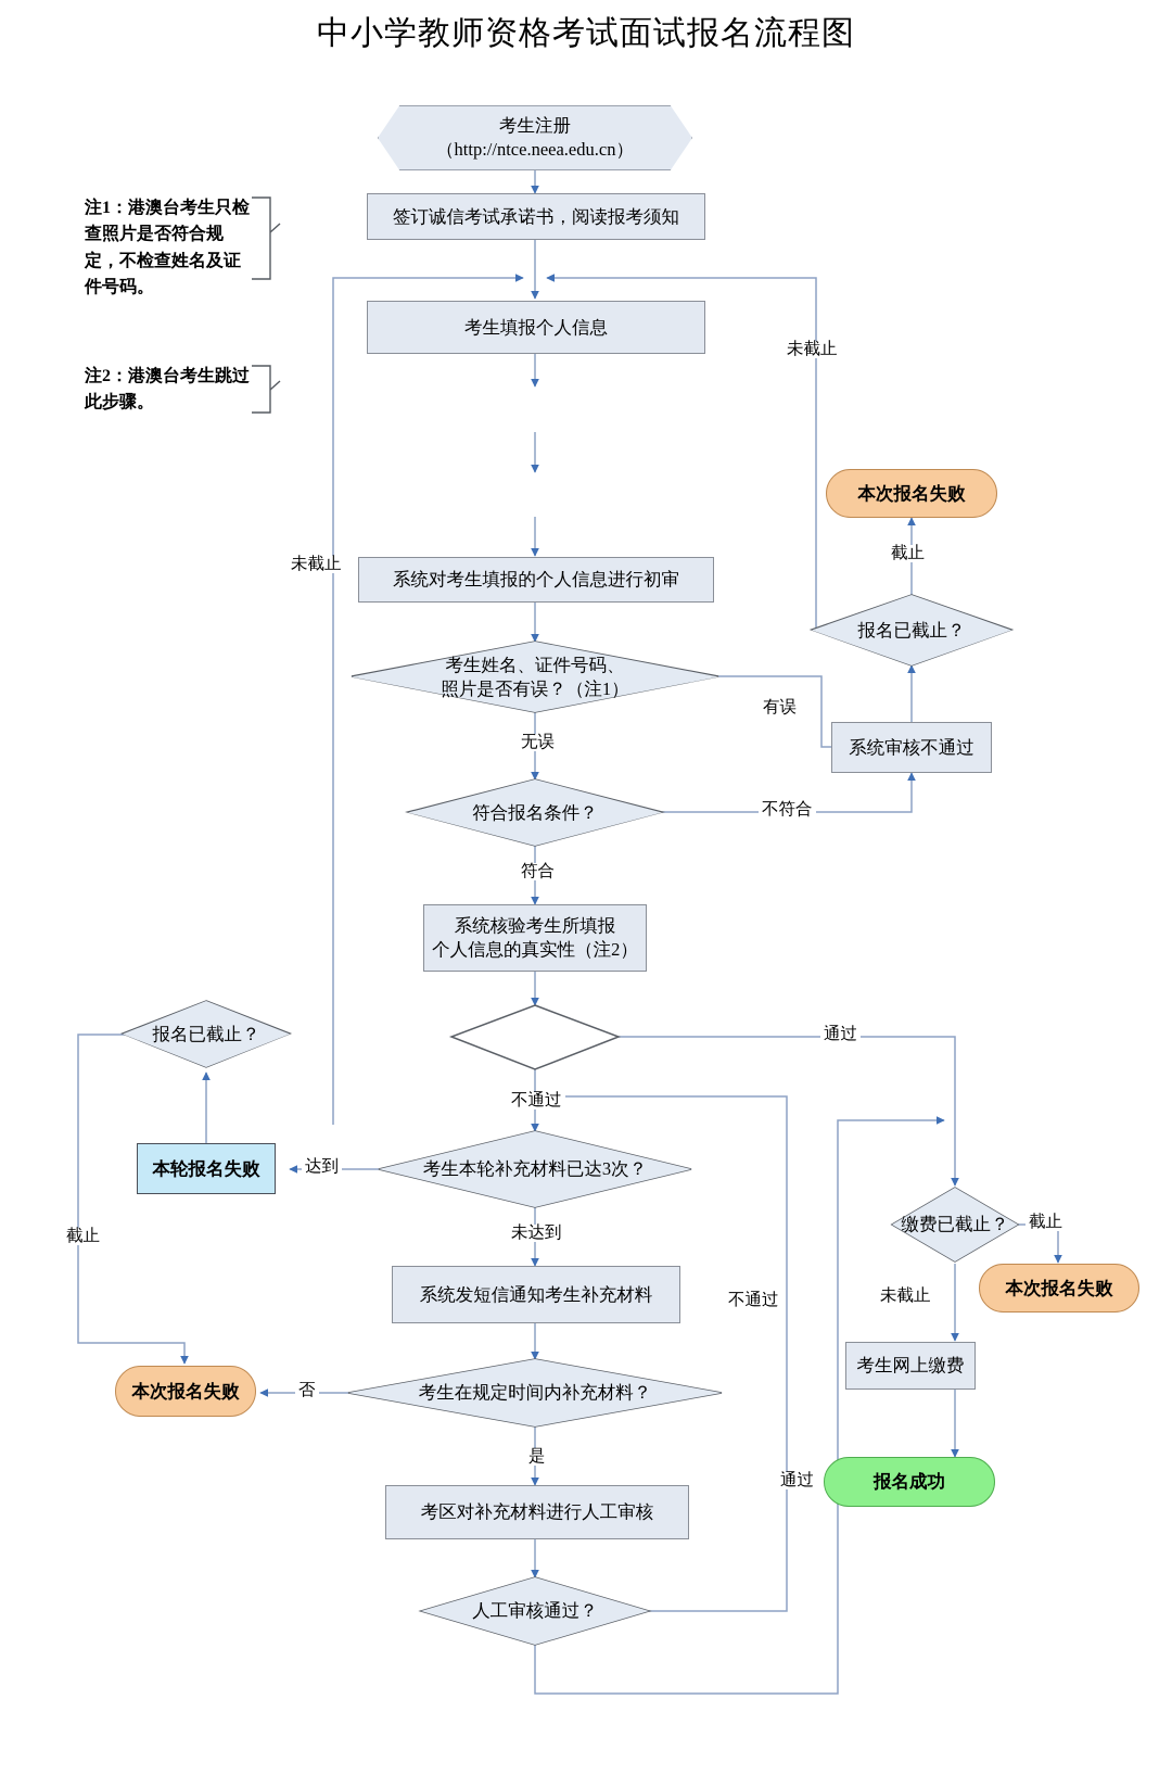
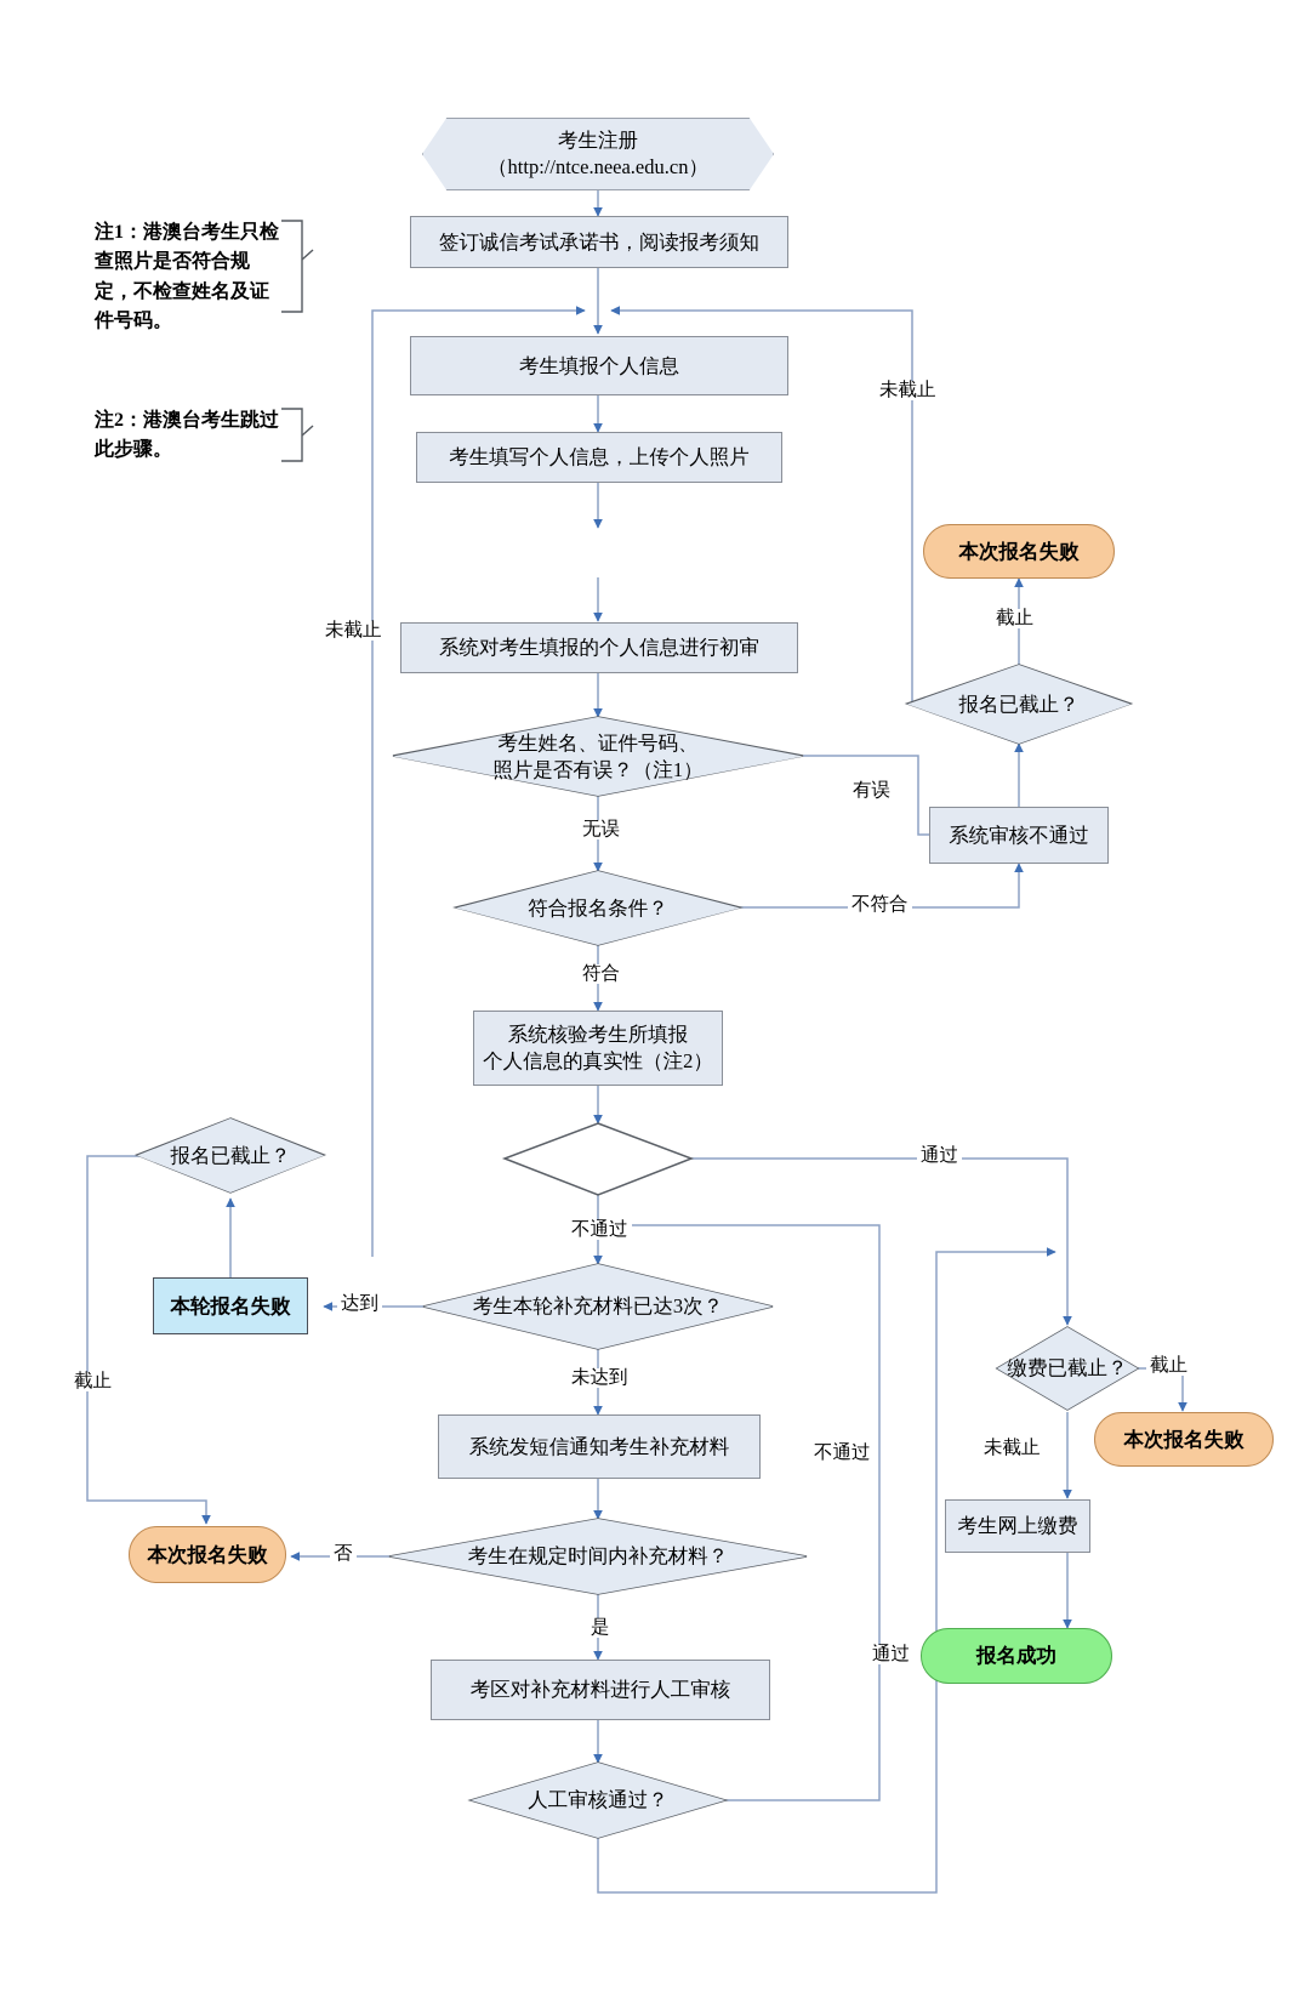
- 中小学教师资格考试面试报名流程图
  考生注册
  （http://ntce.neea.edu.cn）
  签订诚信考试承诺书，阅读报考须知
  考生填报个人信息
+ 考生填写个人信息，上传个人照片
  系统对考生填报的个人信息进行初审
  考生姓名、证件号码、
  照片是否有误？（注1）
  符合报名条件？
  系统核验考生所填报
  个人信息的真实性（注2）
  报名已截止？
  系统审核不通过
  本次报名失败
  报名已截止？
  本轮报名失败
  考生本轮补充材料已达3次？
  系统发短信通知考生补充材料
  考生在规定时间内补充材料？
  本次报名失败
  考区对补充材料进行人工审核
  人工审核通过？
  缴费已截止？
  本次报名失败
  考生网上缴费
  报名成功
  未截止
  未截止
  截止
  有误
  无误
  不符合
  符合
  通过
  不通过
  达到
  未达到
  截止
  否
  是
  不通过
  通过
  截止
  未截止
  注1：港澳台考生只检查照片是否符合规定，不检查姓名及证件号码。
  注2：港澳台考生跳过此步骤。
